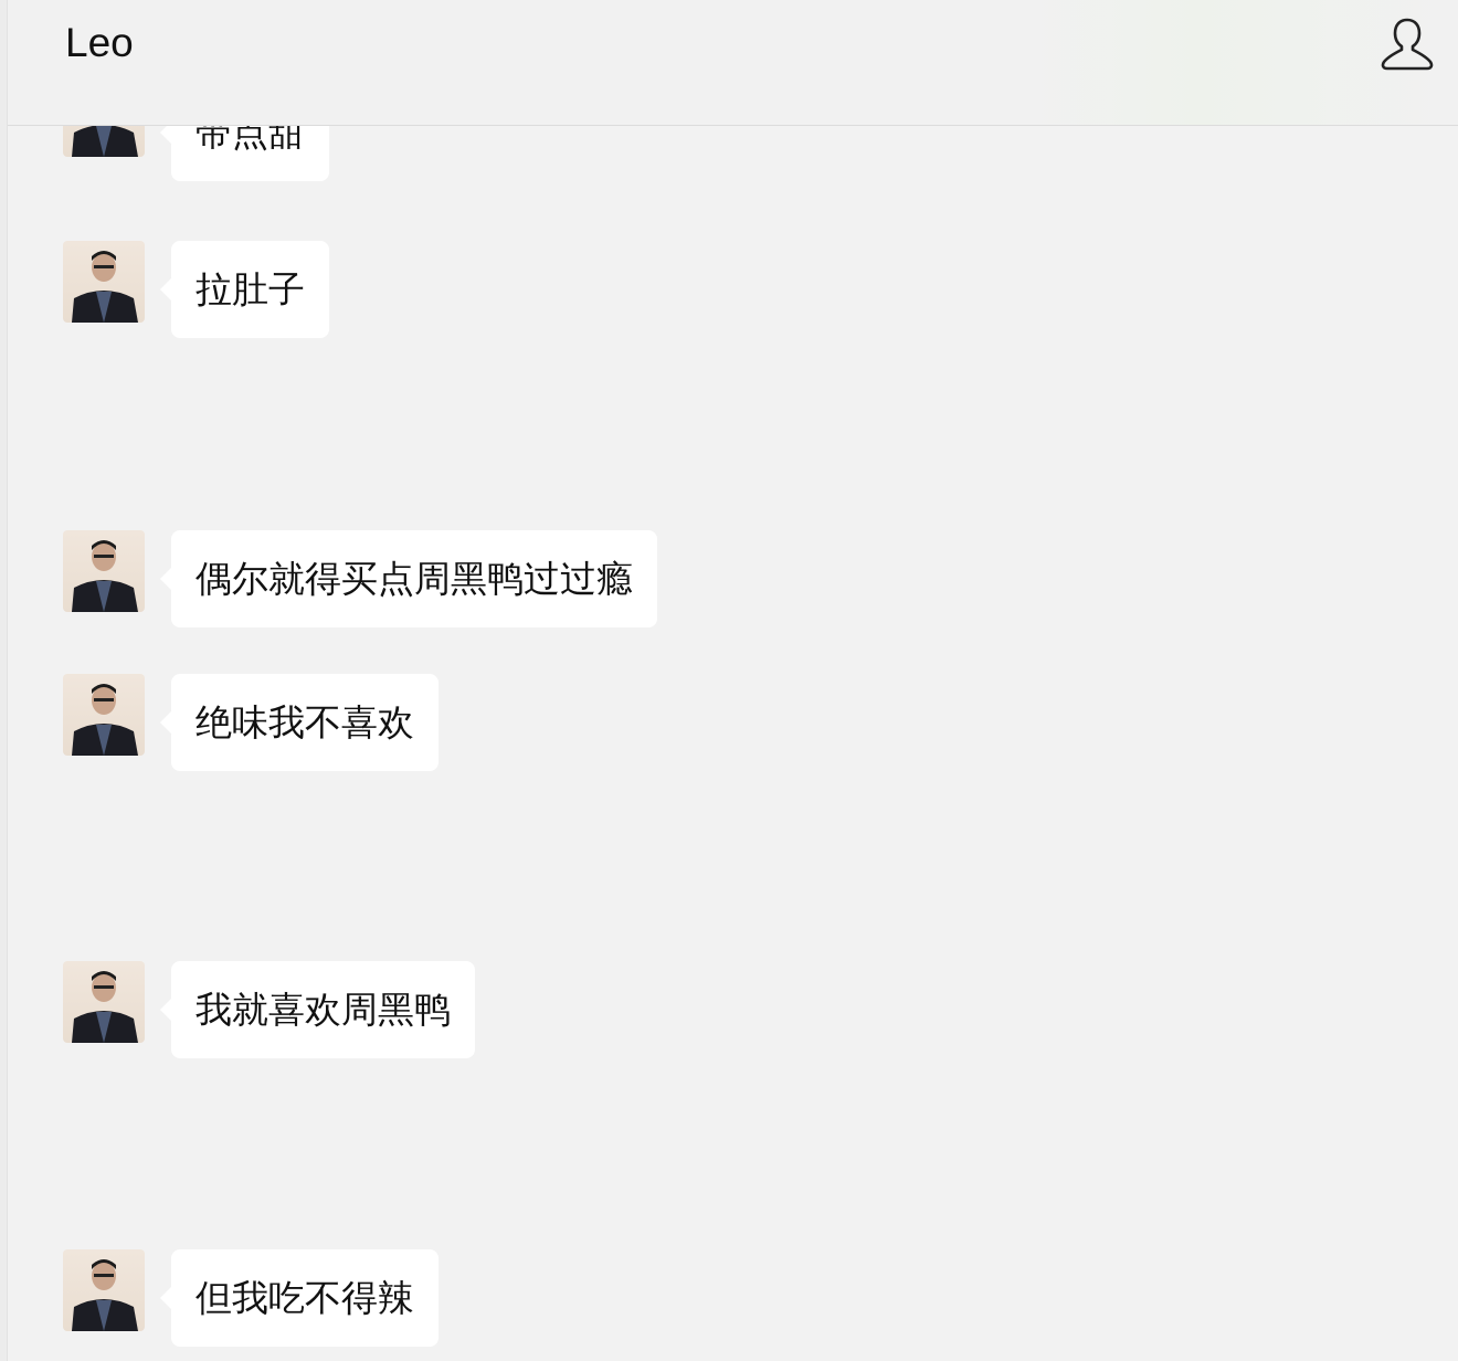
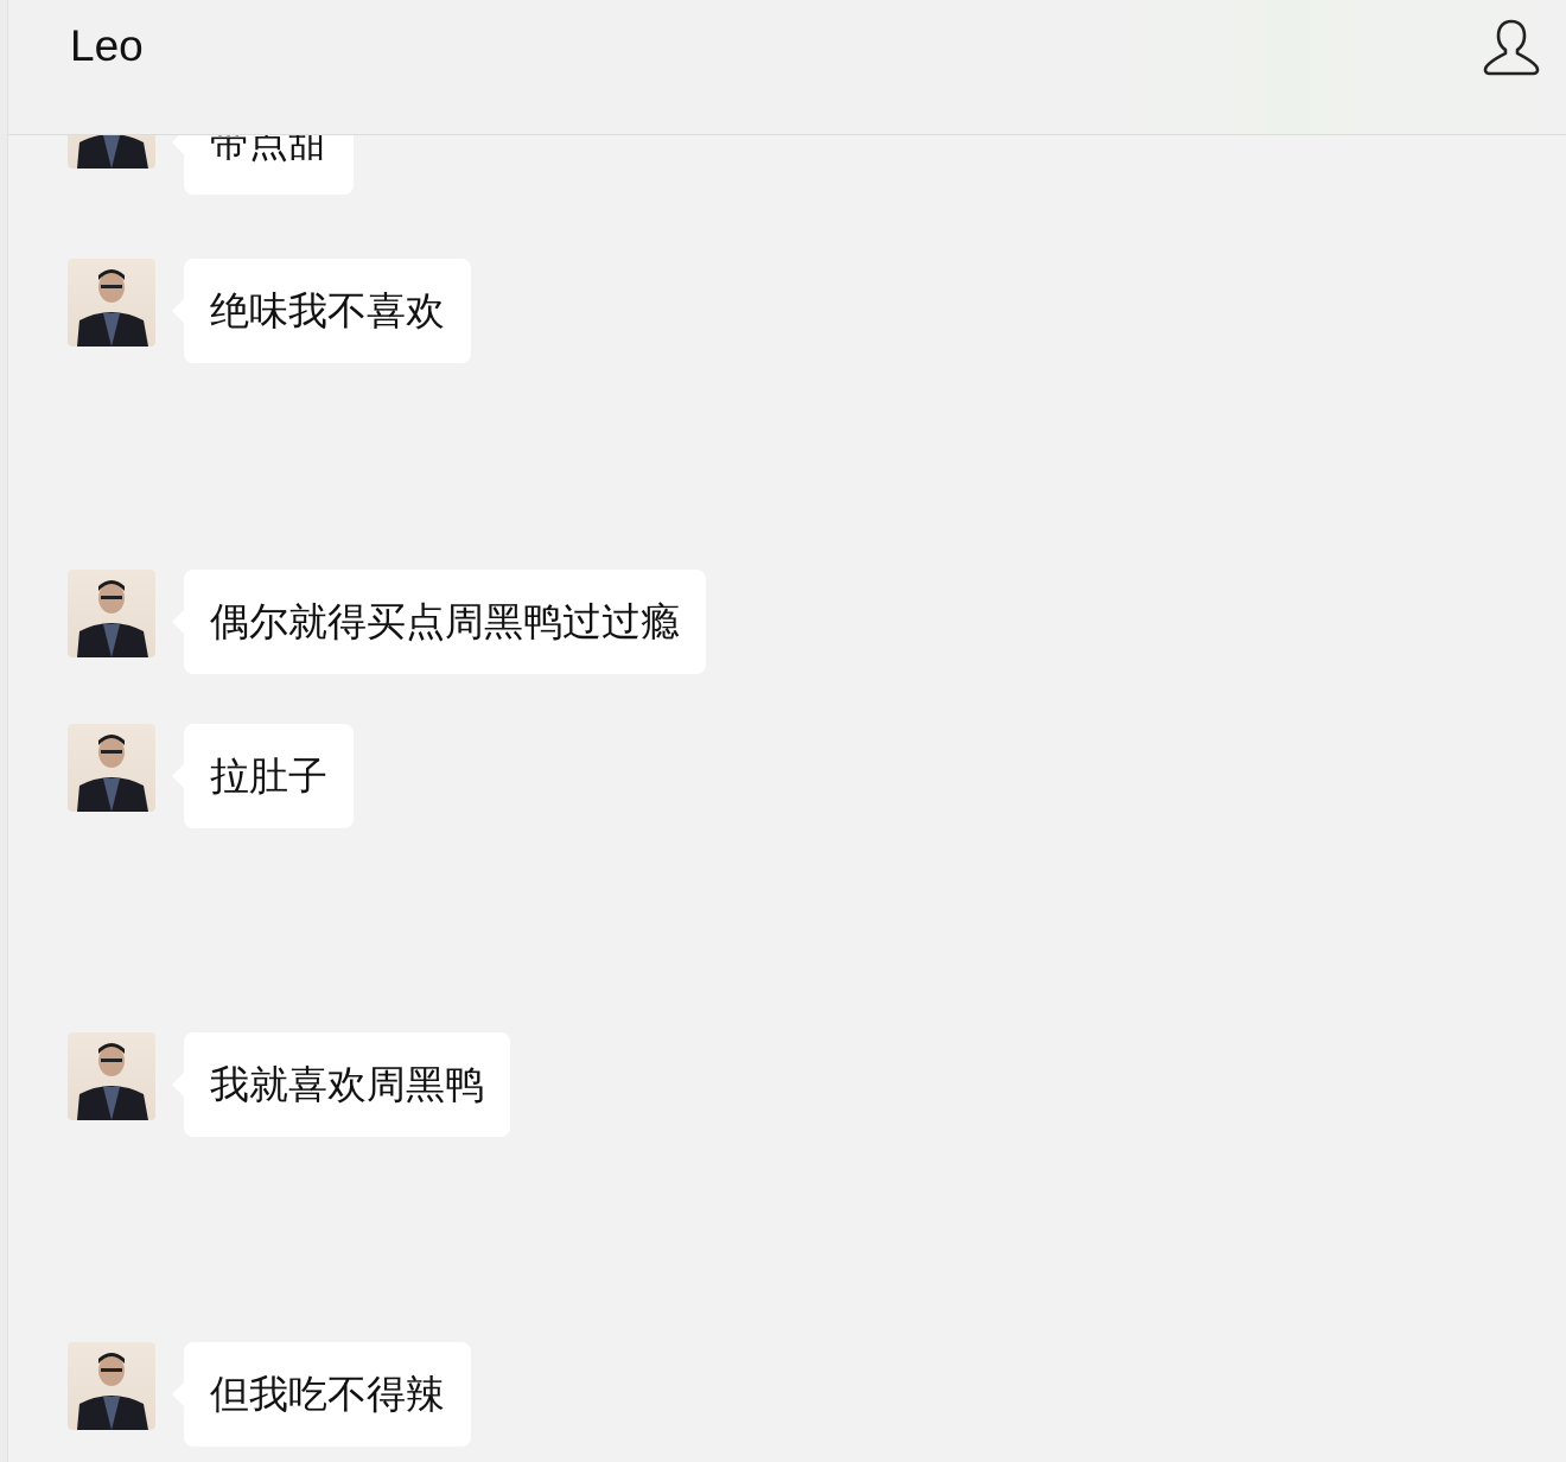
  Leo
  带点甜
- 拉肚子
+ 绝味我不喜欢
  偶尔就得买点周黑鸭过过瘾
- 绝味我不喜欢
+ 拉肚子
  我就喜欢周黑鸭
  但我吃不得辣
